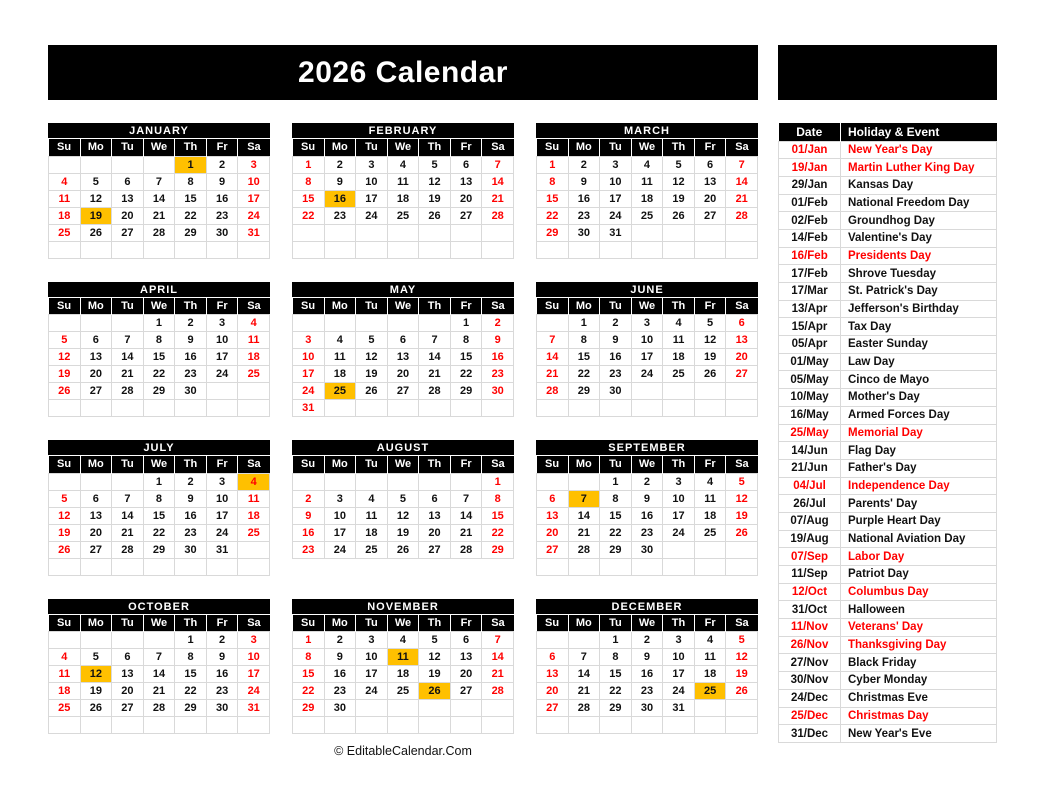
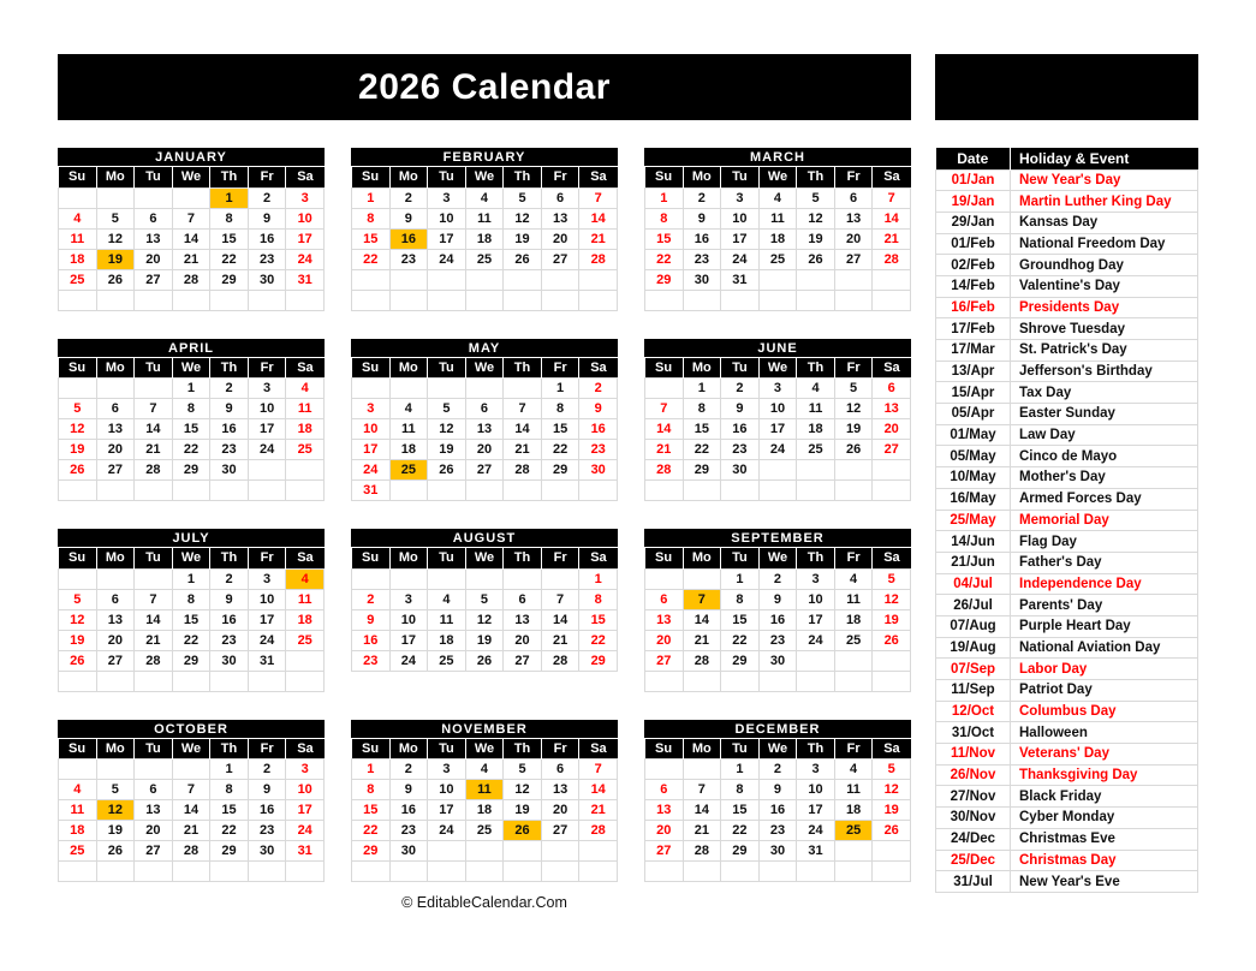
  2026 Calendar
  JANUARY
  Su	Mo	Tu	We	Th	Fr	Sa
  				1	2	3
  4	5	6	7	8	9	10
  11	12	13	14	15	16	17
  18	19	20	21	22	23	24
  25	26	27	28	29	30	31
  FEBRUARY
  Su	Mo	Tu	We	Th	Fr	Sa
  1	2	3	4	5	6	7
  8	9	10	11	12	13	14
  15	16	17	18	19	20	21
  22	23	24	25	26	27	28
  MARCH
  Su	Mo	Tu	We	Th	Fr	Sa
  1	2	3	4	5	6	7
  8	9	10	11	12	13	14
  15	16	17	18	19	20	21
  22	23	24	25	26	27	28
  29	30	31
  APRIL
  Su	Mo	Tu	We	Th	Fr	Sa
  			1	2	3	4
  5	6	7	8	9	10	11
  12	13	14	15	16	17	18
  19	20	21	22	23	24	25
  26	27	28	29	30
  MAY
  Su	Mo	Tu	We	Th	Fr	Sa
  					1	2
  3	4	5	6	7	8	9
  10	11	12	13	14	15	16
  17	18	19	20	21	22	23
  24	25	26	27	28	29	30
  31
  JUNE
  Su	Mo	Tu	We	Th	Fr	Sa
  	1	2	3	4	5	6
  7	8	9	10	11	12	13
  14	15	16	17	18	19	20
  21	22	23	24	25	26	27
  28	29	30
  JULY
  Su	Mo	Tu	We	Th	Fr	Sa
  			1	2	3	4
  5	6	7	8	9	10	11
  12	13	14	15	16	17	18
  19	20	21	22	23	24	25
  26	27	28	29	30	31
  AUGUST
  Su	Mo	Tu	We	Th	Fr	Sa
  						1
  2	3	4	5	6	7	8
  9	10	11	12	13	14	15
  16	17	18	19	20	21	22
  23	24	25	26	27	28	29
  SEPTEMBER
  Su	Mo	Tu	We	Th	Fr	Sa
  		1	2	3	4	5
  6	7	8	9	10	11	12
  13	14	15	16	17	18	19
  20	21	22	23	24	25	26
  27	28	29	30
  OCTOBER
  Su	Mo	Tu	We	Th	Fr	Sa
  				1	2	3
  4	5	6	7	8	9	10
  11	12	13	14	15	16	17
  18	19	20	21	22	23	24
  25	26	27	28	29	30	31
  NOVEMBER
  Su	Mo	Tu	We	Th	Fr	Sa
  1	2	3	4	5	6	7
  8	9	10	11	12	13	14
  15	16	17	18	19	20	21
  22	23	24	25	26	27	28
  29	30
  DECEMBER
  Su	Mo	Tu	We	Th	Fr	Sa
  		1	2	3	4	5
  6	7	8	9	10	11	12
  13	14	15	16	17	18	19
  20	21	22	23	24	25	26
  27	28	29	30	31
  Date	Holiday & Event
  01/Jan	New Year's Day
  19/Jan	Martin Luther King Day
  29/Jan	Kansas Day
  01/Feb	National Freedom Day
  02/Feb	Groundhog Day
  14/Feb	Valentine's Day
  16/Feb	Presidents Day
  17/Feb	Shrove Tuesday
  17/Mar	St. Patrick's Day
  13/Apr	Jefferson's Birthday
  15/Apr	Tax Day
  05/Apr	Easter Sunday
  01/May	Law Day
  05/May	Cinco de Mayo
  10/May	Mother's Day
  16/May	Armed Forces Day
  25/May	Memorial Day
  14/Jun	Flag Day
  21/Jun	Father's Day
  04/Jul	Independence Day
  26/Jul	Parents' Day
  07/Aug	Purple Heart Day
  19/Aug	National Aviation Day
  07/Sep	Labor Day
  11/Sep	Patriot Day
  12/Oct	Columbus Day
  31/Oct	Halloween
  11/Nov	Veterans' Day
  26/Nov	Thanksgiving Day
  27/Nov	Black Friday
  30/Nov	Cyber Monday
  24/Dec	Christmas Eve
  25/Dec	Christmas Day
- 31/Dec	New Year's Eve
+ 31/Jul	New Year's Eve
  © EditableCalendar.Com
